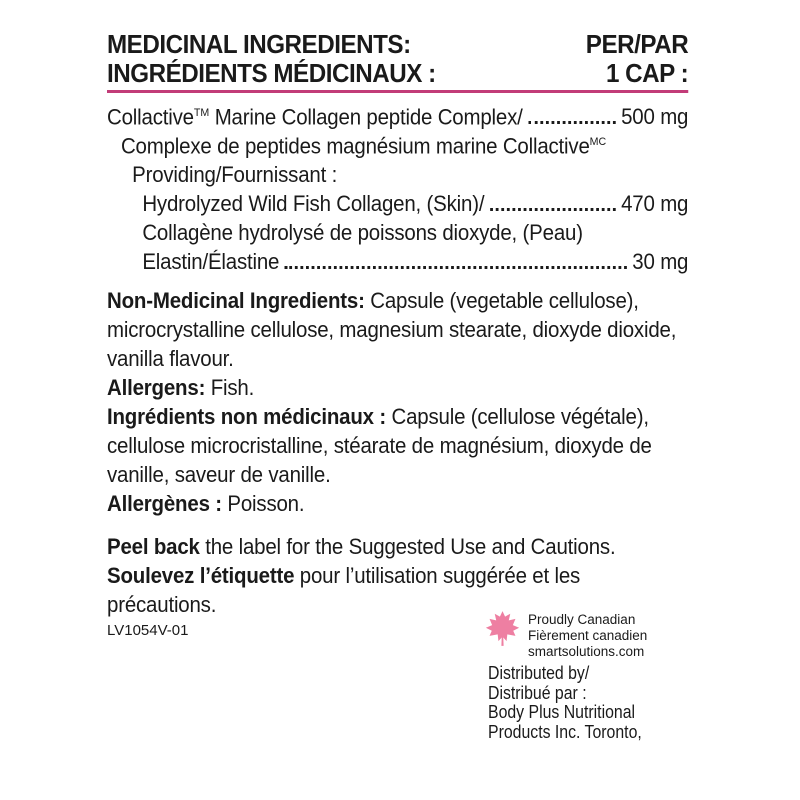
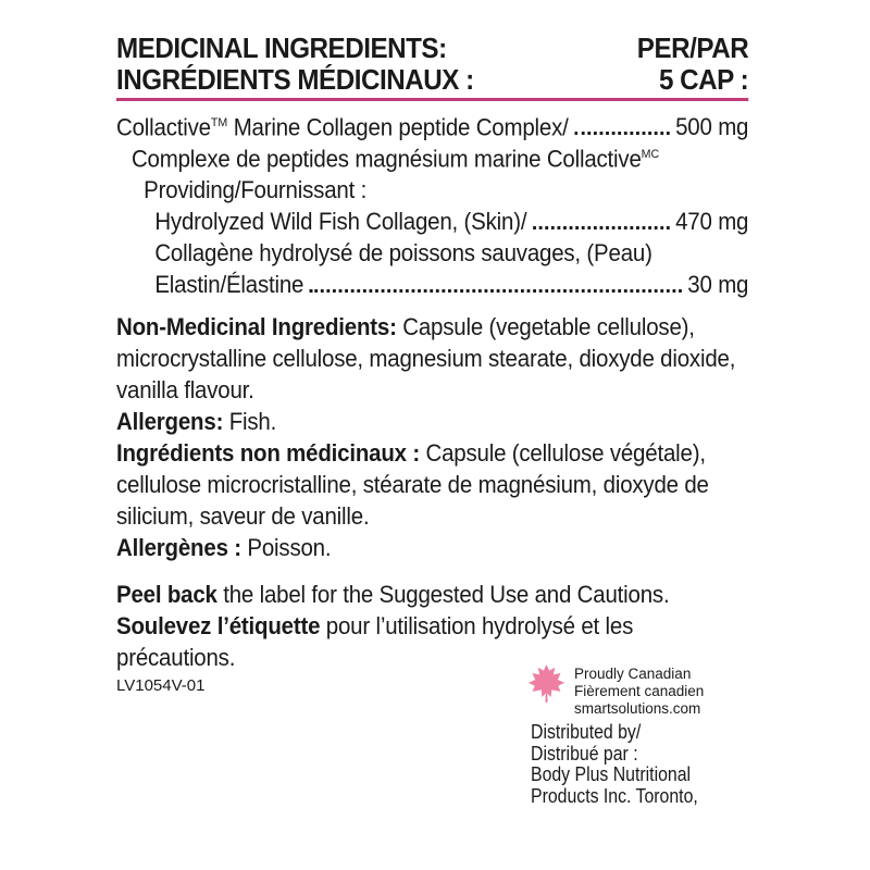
  MEDICINAL INGREDIENTS:
  INGRÉDIENTS MÉDICINAUX :
  PER/PAR
- 1 CAP :
+ 5 CAP :
  CollactiveTM Marine Collagen peptide Complex/
  500 mg
  Complexe de peptides magnésium marine CollactiveMC
  Providing/Fournissant :
  Hydrolyzed Wild Fish Collagen, (Skin)/
  470 mg
- Collagène hydrolysé de poissons dioxyde, (Peau)
+ Collagène hydrolysé de poissons sauvages, (Peau)
  Elastin/Élastine
  30 mg
  Non-Medicinal Ingredients: Capsule (vegetable cellulose), microcrystalline cellulose, magnesium stearate, dioxyde dioxide, vanilla flavour.
  Allergens: Fish.
- Ingrédients non médicinaux : Capsule (cellulose végétale), cellulose microcristalline, stéarate de magnésium, dioxyde de vanille, saveur de vanille.
+ Ingrédients non médicinaux : Capsule (cellulose végétale), cellulose microcristalline, stéarate de magnésium, dioxyde de silicium, saveur de vanille.
  Allergènes : Poisson.
  Peel back the label for the Suggested Use and Cautions.
- Soulevez l’étiquette pour l’utilisation suggérée et les précautions.
+ Soulevez l’étiquette pour l’utilisation hydrolysé et les précautions.
  LV1054V-01
  Proudly Canadian
  Fièrement canadien
  smartsolutions.com
  Distributed by/
  Distribué par :
  Body Plus Nutritional
  Products Inc. Toronto,
